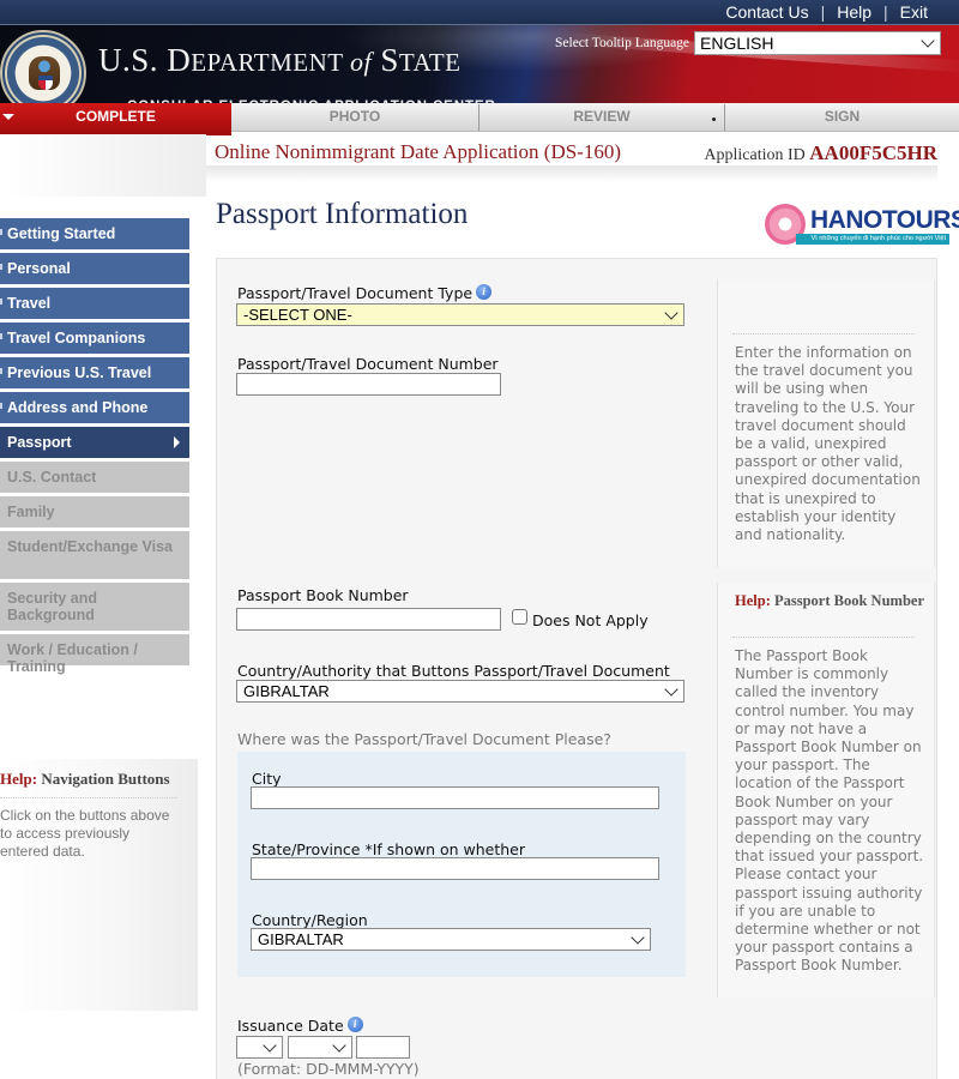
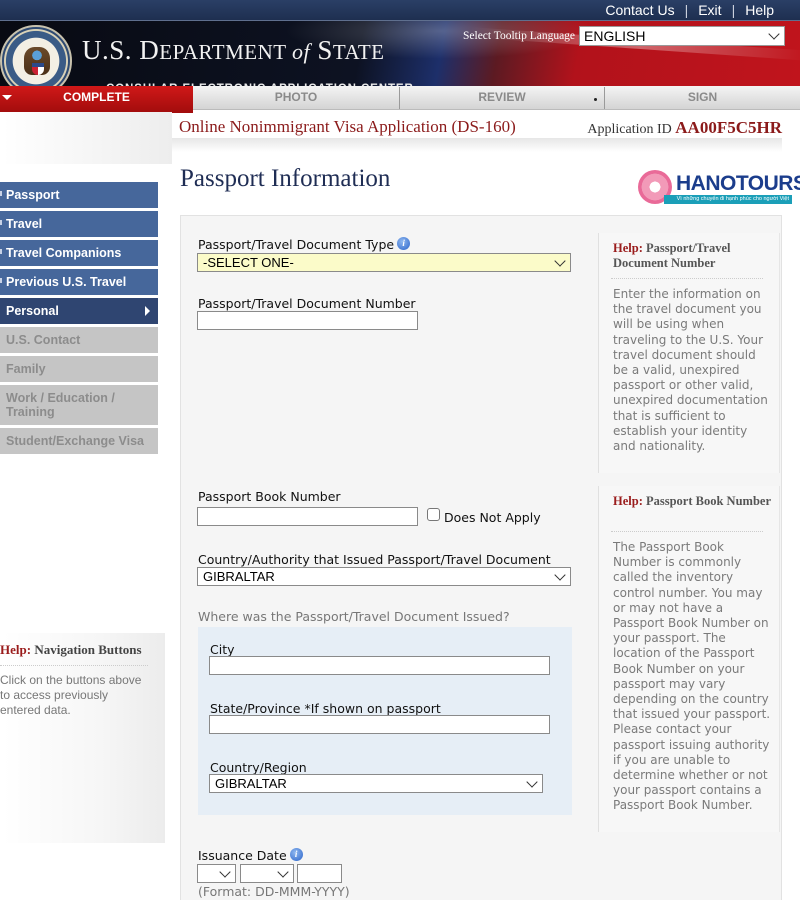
  Contact Us
  |
- Help
+ Exit
  |
- Exit
+ Help
  U.S. DEPARTMENT of STATE
  Select Tooltip Language
  ENGLISH
  COMPLETE
  PHOTO
  REVIEW
  SIGN
- Online Nonimmigrant Date Application (DS-160)
+ Online Nonimmigrant Visa Application (DS-160)
  Application ID AA00F5C5HR
  Passport Information
  HANOTOUR
- Getting Started
- Personal
+ Passport
  Travel
  Travel Companions
  Previous U.S. Travel
- Address and Phone
- Passport
+ Personal
  U.S. Contact
  Family
- Student/Exchange Visa
+ Work / Education / Training
- Security and Background
- Work / Education / Training
+ Student/Exchange Visa
  Help: Navigation Buttons
  Click on the buttons above to access previously entered data.
  Passport/Travel Document Type i
  -SELECT ONE-
  Passport/Travel Document Number
  Passport Book Number
  Does Not Apply
- Country/Authority that Buttons Passport/Travel Document
+ Country/Authority that Issued Passport/Travel Document
  GIBRALTAR
- Where was the Passport/Travel Document Please?
+ Where was the Passport/Travel Document Issued?
  City
- State/Province *If shown on whether
+ State/Province *If shown on passport
  Country/Region
  GIBRALTAR
  Issuance Date i
  (Format: DD-MMM-YYYY)
+ Help: Passport/Travel Document Number
- Enter the information on the travel document you will be using when traveling to the U.S. Your travel document should be a valid, unexpired passport or other valid, unexpired documentation that is unexpired to establish your identity and nationality.
+ Enter the information on the travel document you will be using when traveling to the U.S. Your travel document should be a valid, unexpired passport or other valid, unexpired documentation that is sufficient to establish your identity and nationality.
  Help: Passport Book Number
  The Passport Book Number is commonly called the inventory control number. You may or may not have a Passport Book Number on your passport. The location of the Passport Book Number on your passport may vary depending on the country that issued your passport. Please contact your passport issuing authority if you are unable to determine whether or not your passport contains a Passport Book Number.
